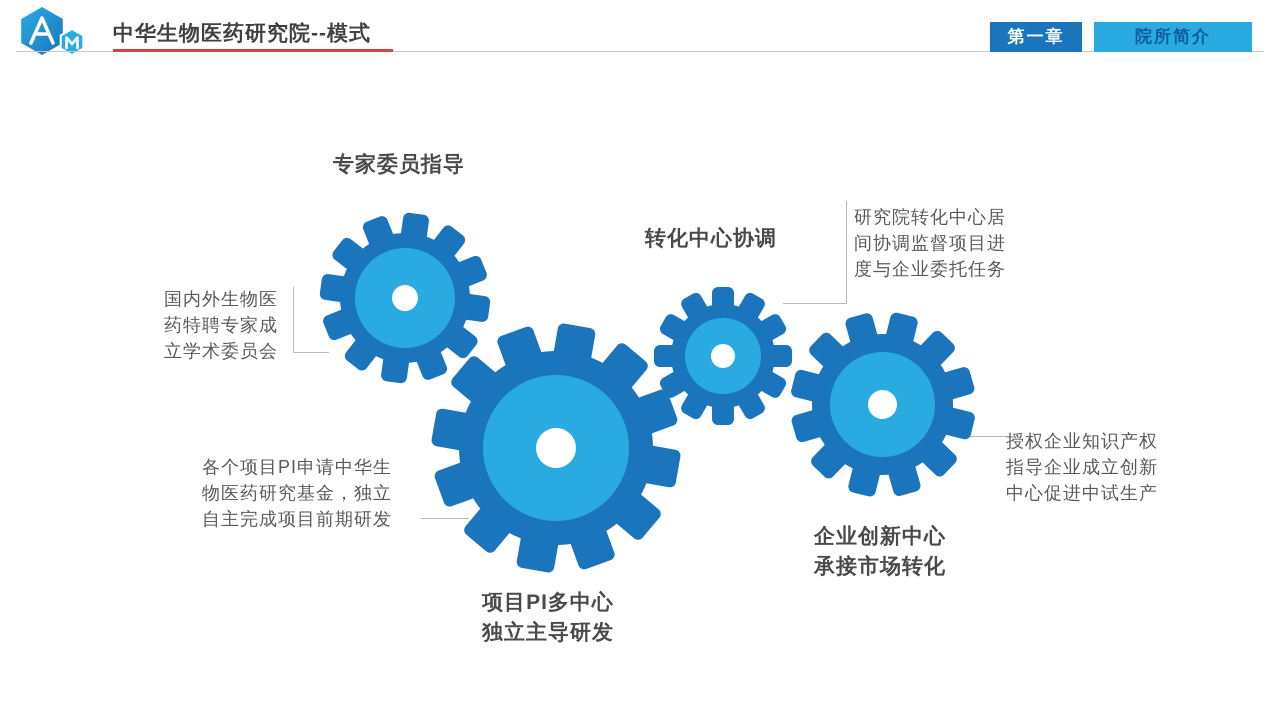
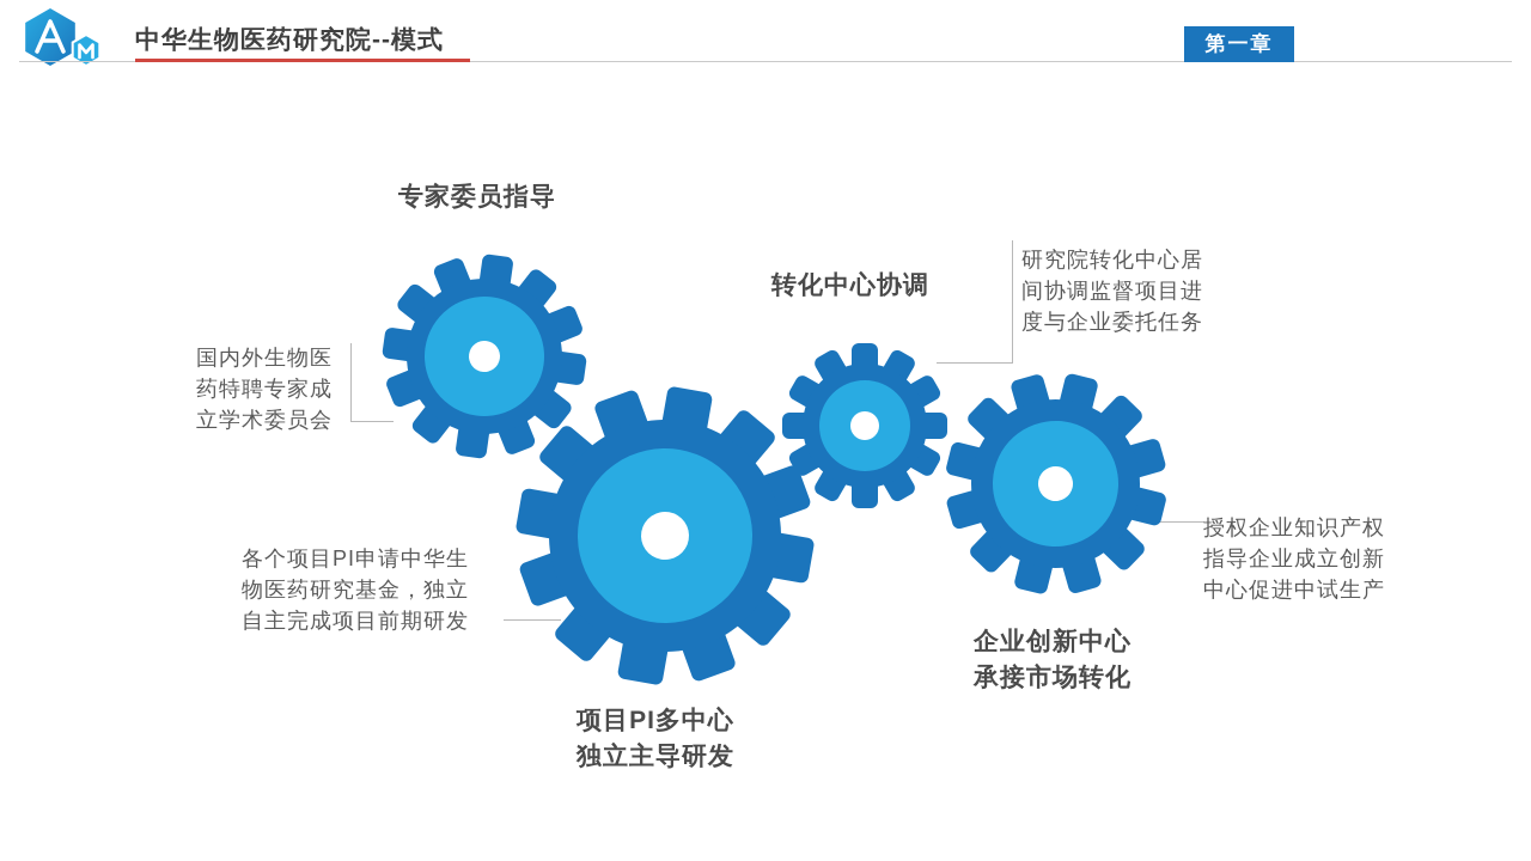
  中华生物医药研究院--模式
  第一章
- 院所简介
  专家委员指导
  转化中心协调
  项目PI多中心
  独立主导研发
  企业创新中心
  承接市场转化
  国内外生物医
  药特聘专家成
  立学术委员会
  研究院转化中心居
  间协调监督项目进
  度与企业委托任务
  各个项目PI申请中华生
  物医药研究基金，独立
  自主完成项目前期研发
  授权企业知识产权
  指导企业成立创新
  中心促进中试生产
